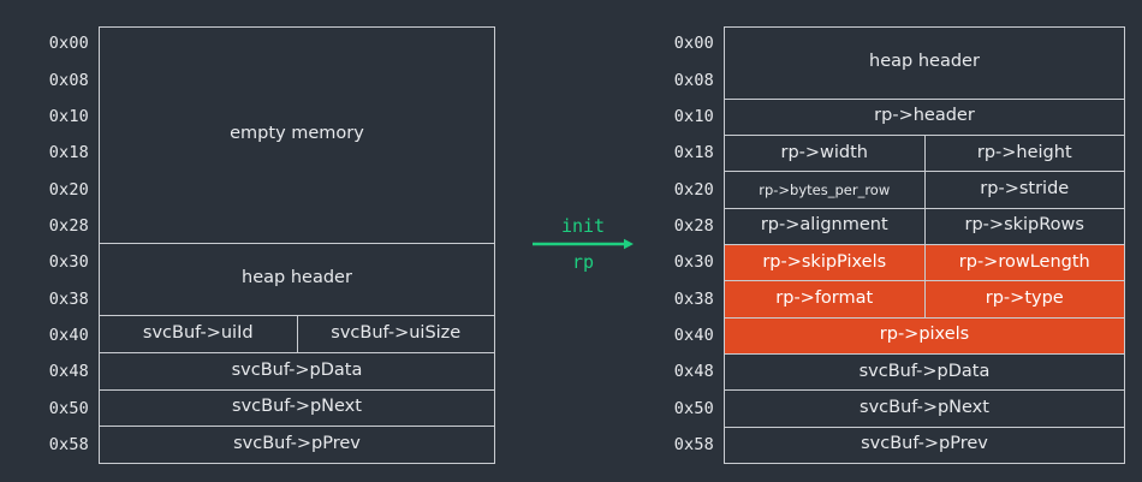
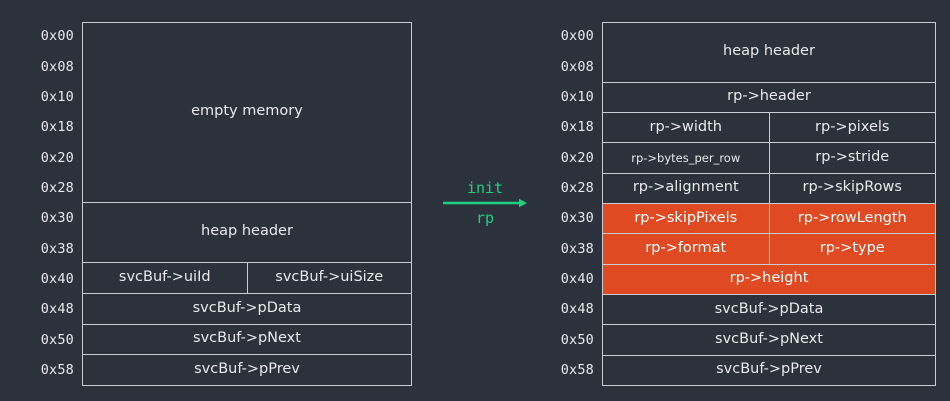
  0x00
  0x08
  0x10
  0x18
  0x20
  0x28
  0x30
  0x38
  0x40
  0x48
  0x50
  0x58
  empty memory
  heap header
  svcBuf->uiId
  svcBuf->uiSize
  svcBuf->pData
  svcBuf->pNext
  svcBuf->pPrev
  init
  rp
  0x00
  0x08
  0x10
  0x18
  0x20
  0x28
  0x30
  0x38
  0x40
  0x48
  0x50
  0x58
  heap header
  rp->header
  rp->width
- rp->height
+ rp->pixels
  rp->bytes_per_row
  rp->stride
  rp->alignment
  rp->skipRows
  rp->skipPixels
  rp->rowLength
  rp->format
  rp->type
- rp->pixels
+ rp->height
  svcBuf->pData
  svcBuf->pNext
  svcBuf->pPrev
